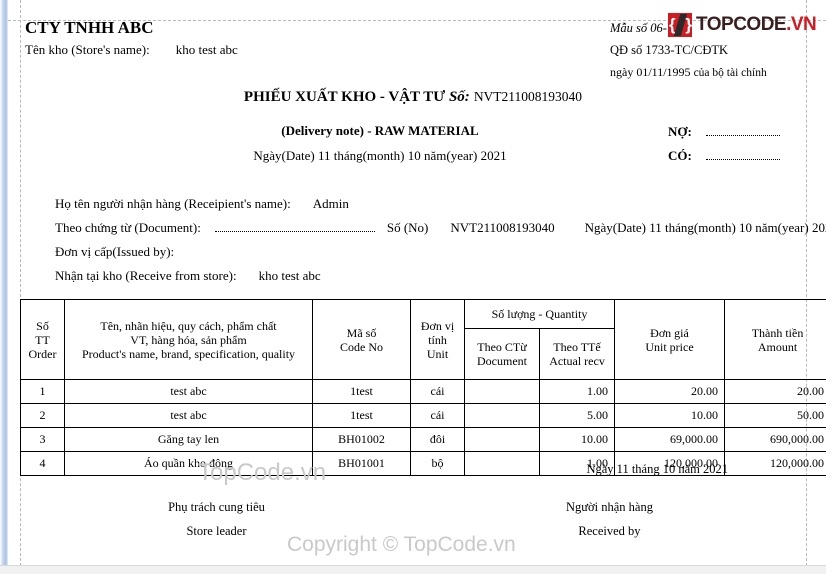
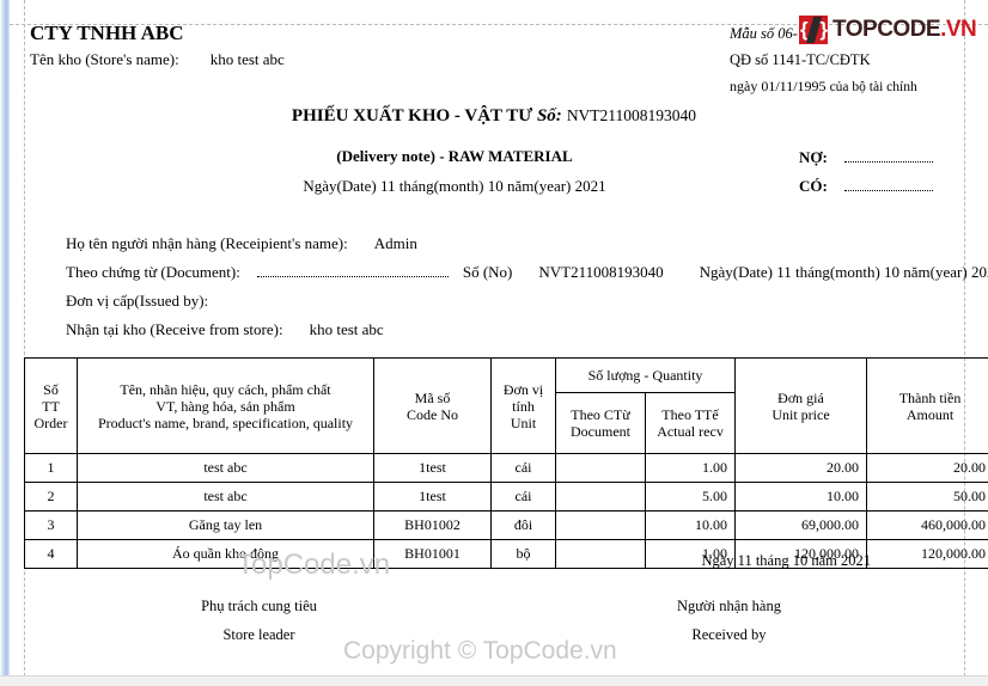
  CTY TNHH ABC
  Tên kho (Store's name): kho test abc
  Mẫu số 06-
- QĐ số 1733-TC/CĐTK
+ QĐ số 1141-TC/CĐTK
  ngày 01/11/1995 của bộ tài chính
  {
  }
  TOPCODE.VN
  PHIẾU XUẤT KHO - VẬT TƯ Số: NVT211008193040
  (Delivery note) - RAW MATERIAL
  Ngày(Date) 11 tháng(month) 10 năm(year) 2021
  NỢ:
  CÓ:
  Họ tên người nhận hàng (Receipient's name): Admin
  Theo chứng từ (Document): Số (No) NVT211008193040 Ngày(Date) 11 tháng(month) 10 năm(year) 20
  Đơn vị cấp(Issued by):
  Nhận tại kho (Receive from store): kho test abc
  Số TT Order	Tên, nhãn hiệu, quy cách, phẩm chất VT, hàng hóa, sản phẩm Product's name, brand, specification, quality	Mã số Code No	Đơn vị tính Unit	Số lượng - Quantity	Đơn giá Unit price	Thành tiền Amount
  Theo CTừ Document	Theo TTế Actual recv
  1	test abc	1test	cái		1.00	20.00	20.00
  2	test abc	1test	cái		5.00	10.00	50.00
- 3	Găng tay len	BH01002	đôi		10.00	69,000.00	690,000.00
+ 3	Găng tay len	BH01002	đôi		10.00	69,000.00	460,000.00
  4	Áo quần kho đông	BH01001	bộ		1.00	120,000.00	120,000.00
  Ngày 11 tháng 10 năm 2021
  Phụ trách cung tiêu
  Store leader
  Người nhận hàng
  Received by
  TopCode.vn
  Copyright © TopCode.vn
